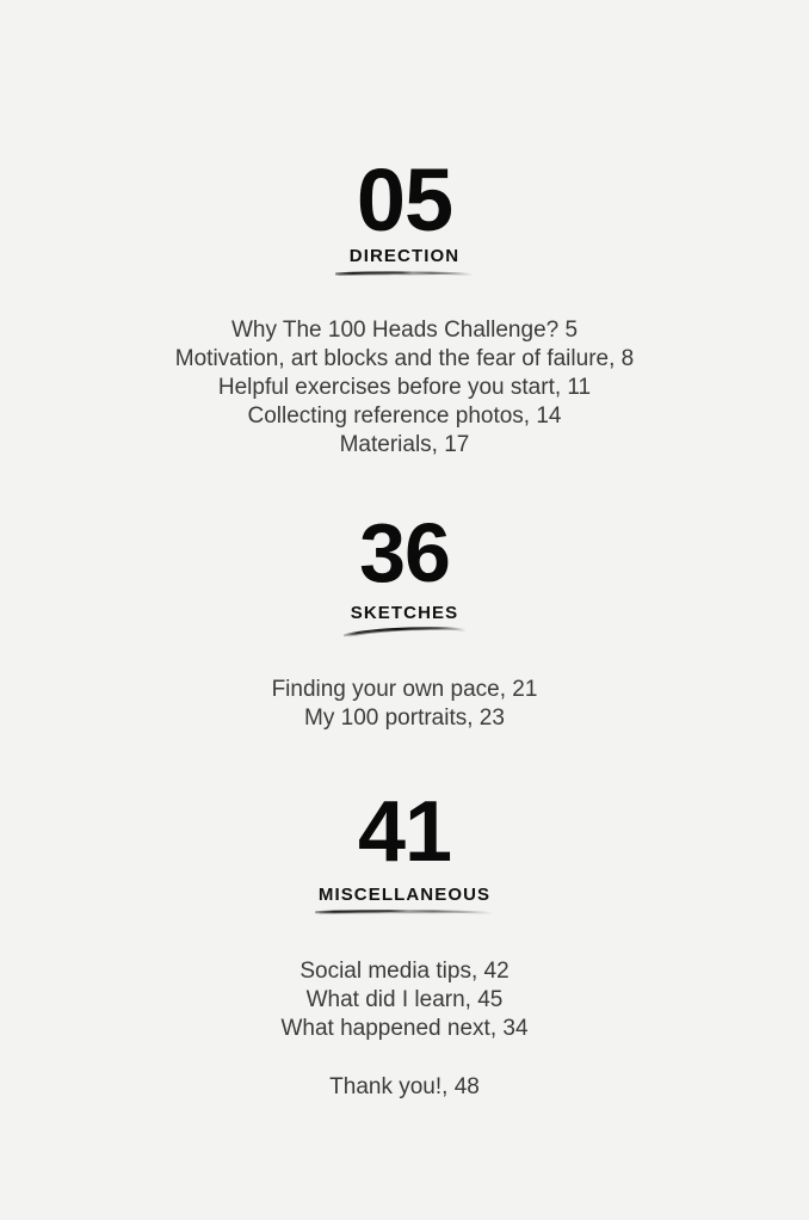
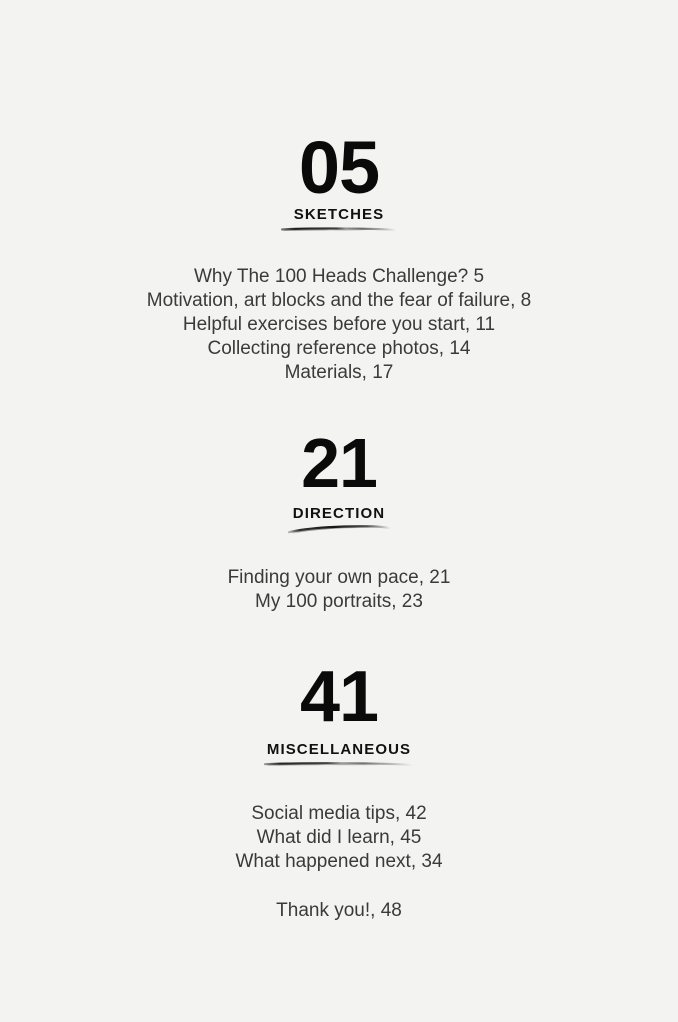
  05
- DIRECTION
+ SKETCHES
  Why The 100 Heads Challenge? 5
  Motivation, art blocks and the fear of failure, 8
  Helpful exercises before you start, 11
  Collecting reference photos, 14
  Materials, 17
- 36
+ 21
- SKETCHES
+ DIRECTION
  Finding your own pace, 21
  My 100 portraits, 23
  41
  MISCELLANEOUS
  Social media tips, 42
  What did I learn, 45
  What happened next, 34
  Thank you!, 48
